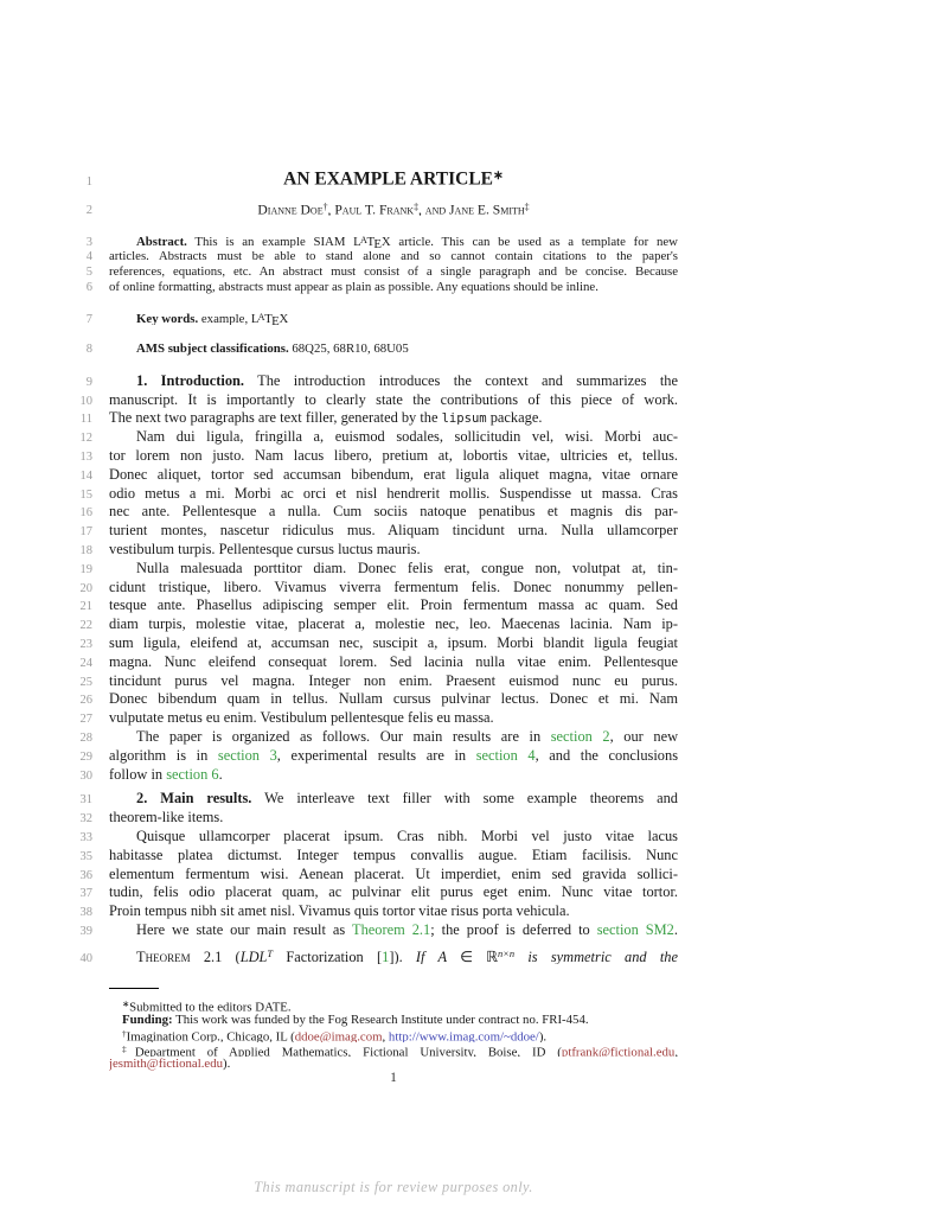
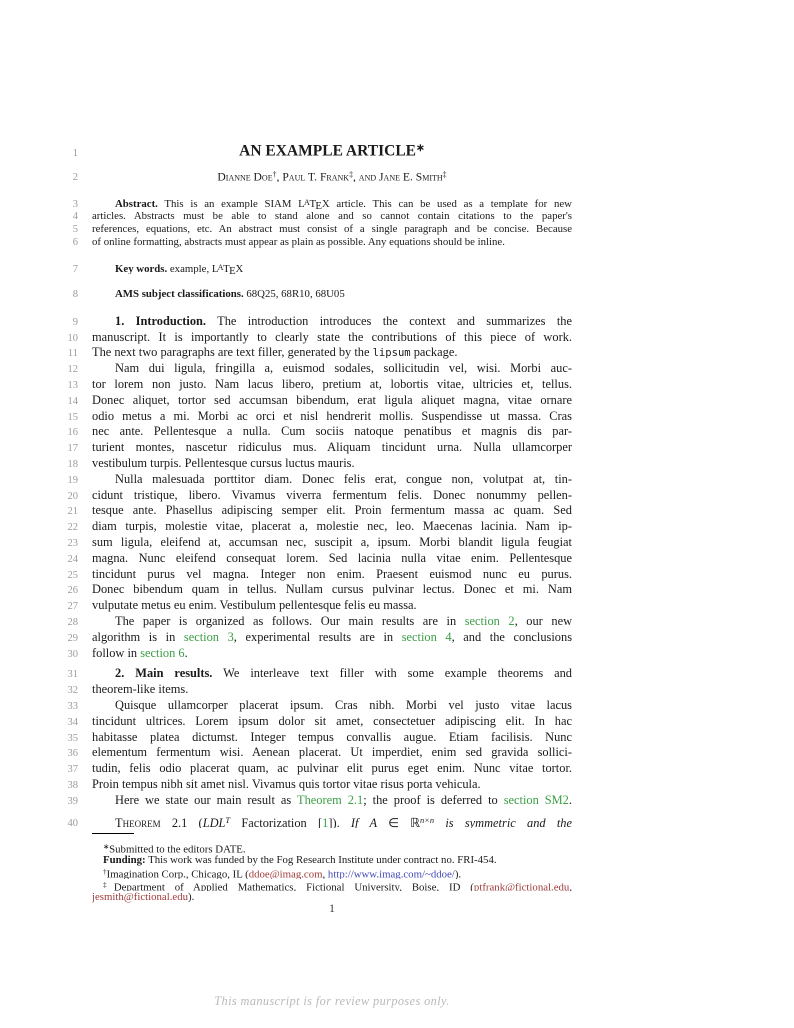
  1
  AN EXAMPLE ARTICLE∗
  2
  Dianne Doe†, Paul T. Frank‡, and Jane E. Smith‡
  3
  Abstract. This is an example SIAM LATEX article. This can be used as a template for new
  4
  articles. Abstracts must be able to stand alone and so cannot contain citations to the paper's
  5
  references, equations, etc. An abstract must consist of a single paragraph and be concise. Because
  6
  of online formatting, abstracts must appear as plain as possible. Any equations should be inline.
  7
  Key words. example, LATEX
  8
  AMS subject classifications. 68Q25, 68R10, 68U05
  9
  1. Introduction. The introduction introduces the context and summarizes the
  10
  manuscript. It is importantly to clearly state the contributions of this piece of work.
  11
  The next two paragraphs are text filler, generated by the lipsum package.
  12
  Nam dui ligula, fringilla a, euismod sodales, sollicitudin vel, wisi. Morbi auc-
  13
  tor lorem non justo. Nam lacus libero, pretium at, lobortis vitae, ultricies et, tellus.
  14
  Donec aliquet, tortor sed accumsan bibendum, erat ligula aliquet magna, vitae ornare
  15
  odio metus a mi. Morbi ac orci et nisl hendrerit mollis. Suspendisse ut massa. Cras
  16
  nec ante. Pellentesque a nulla. Cum sociis natoque penatibus et magnis dis par-
  17
  turient montes, nascetur ridiculus mus. Aliquam tincidunt urna. Nulla ullamcorper
  18
  vestibulum turpis. Pellentesque cursus luctus mauris.
  19
  Nulla malesuada porttitor diam. Donec felis erat, congue non, volutpat at, tin-
  20
  cidunt tristique, libero. Vivamus viverra fermentum felis. Donec nonummy pellen-
  21
  tesque ante. Phasellus adipiscing semper elit. Proin fermentum massa ac quam. Sed
  22
  diam turpis, molestie vitae, placerat a, molestie nec, leo. Maecenas lacinia. Nam ip-
  23
  sum ligula, eleifend at, accumsan nec, suscipit a, ipsum. Morbi blandit ligula feugiat
  24
  magna. Nunc eleifend consequat lorem. Sed lacinia nulla vitae enim. Pellentesque
  25
  tincidunt purus vel magna. Integer non enim. Praesent euismod nunc eu purus.
  26
  Donec bibendum quam in tellus. Nullam cursus pulvinar lectus. Donec et mi. Nam
  27
  vulputate metus eu enim. Vestibulum pellentesque felis eu massa.
  28
  The paper is organized as follows. Our main results are in section 2, our new
  29
  algorithm is in section 3, experimental results are in section 4, and the conclusions
  30
  follow in section 6.
  31
  2. Main results. We interleave text filler with some example theorems and
  32
  theorem-like items.
  33
  Quisque ullamcorper placerat ipsum. Cras nibh. Morbi vel justo vitae lacus
+ 34
+ tincidunt ultrices. Lorem ipsum dolor sit amet, consectetuer adipiscing elit. In hac
  35
  habitasse platea dictumst. Integer tempus convallis augue. Etiam facilisis. Nunc
  36
  elementum fermentum wisi. Aenean placerat. Ut imperdiet, enim sed gravida sollici-
  37
  tudin, felis odio placerat quam, ac pulvinar elit purus eget enim. Nunc vitae tortor.
  38
  Proin tempus nibh sit amet nisl. Vivamus quis tortor vitae risus porta vehicula.
  39
  Here we state our main result as Theorem 2.1; the proof is deferred to section SM2.
  40
  Theorem 2.1 (LDLT Factorization [1]). If A ∈ ℝn×n is symmetric and the
  ∗Submitted to the editors DATE.
  Funding: This work was funded by the Fog Research Institute under contract no. FRI-454.
  †Imagination Corp., Chicago, IL (ddoe@imag.com, http://www.imag.com/~ddoe/).
  ‡Department of Applied Mathematics, Fictional University, Boise, ID (ptfrank@fictional.edu,
  jesmith@fictional.edu).
  1
  This manuscript is for review purposes only.
